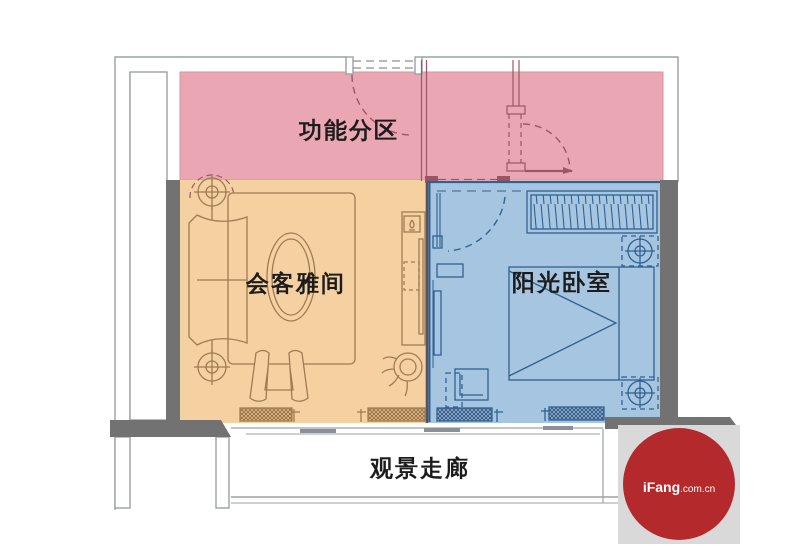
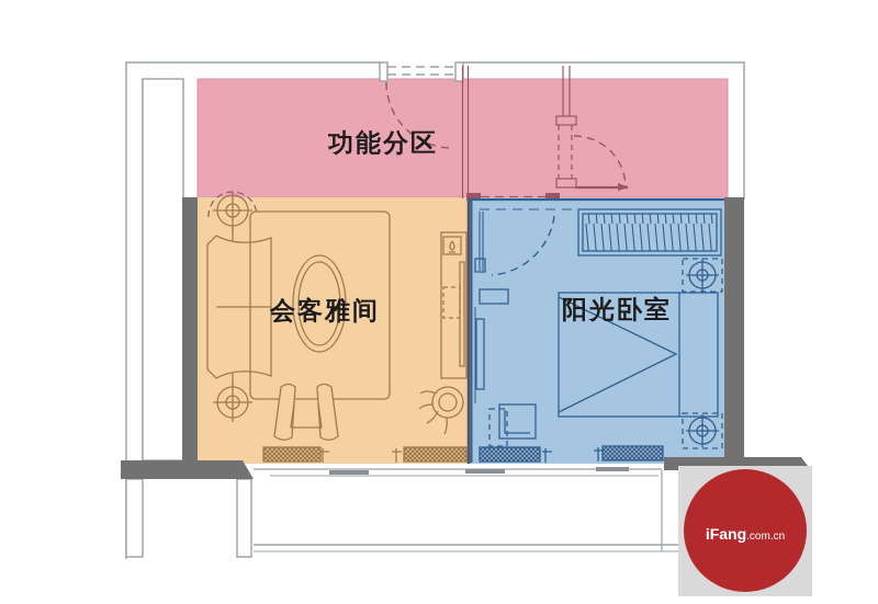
  功能分区
  会客雅间
  阳光卧室
- 观景走廊
  iFang.com.cn
